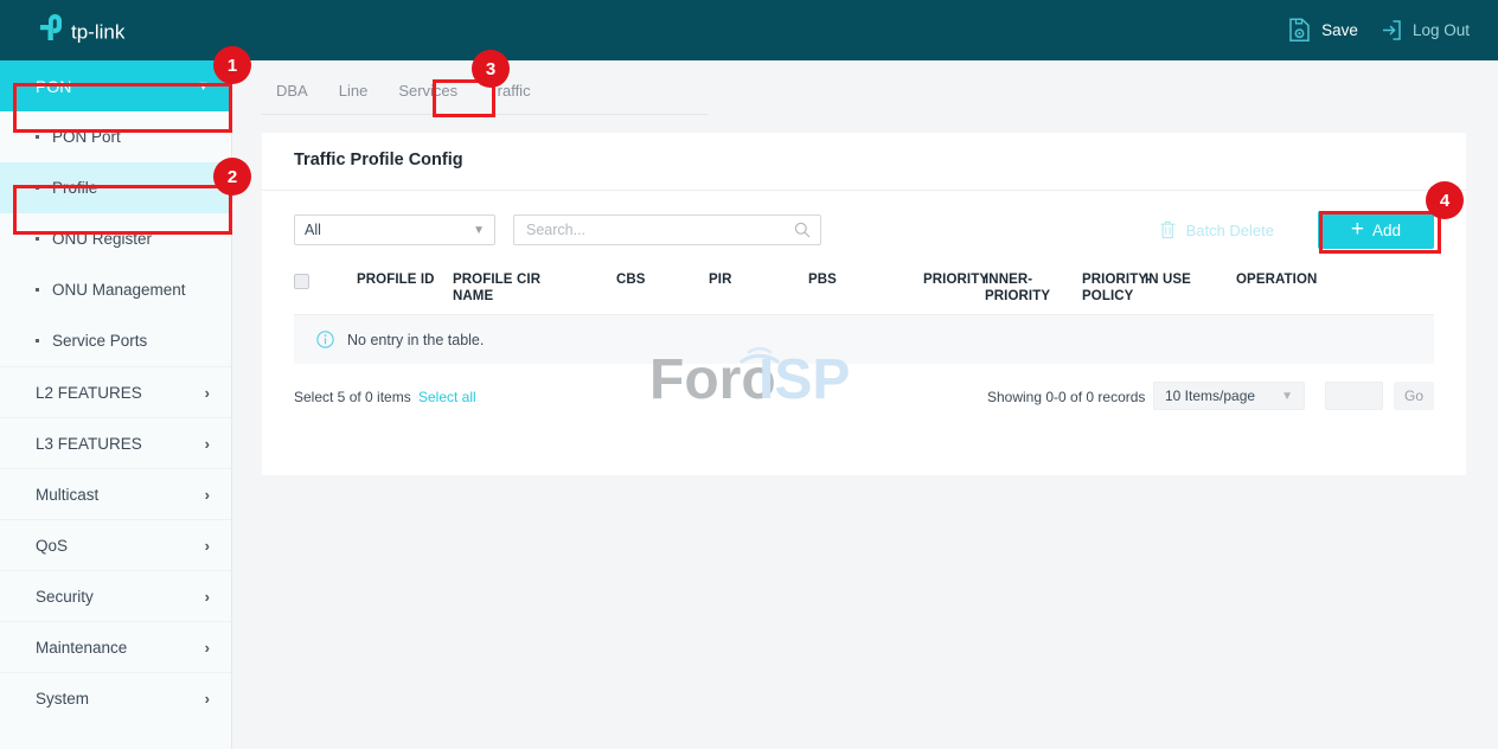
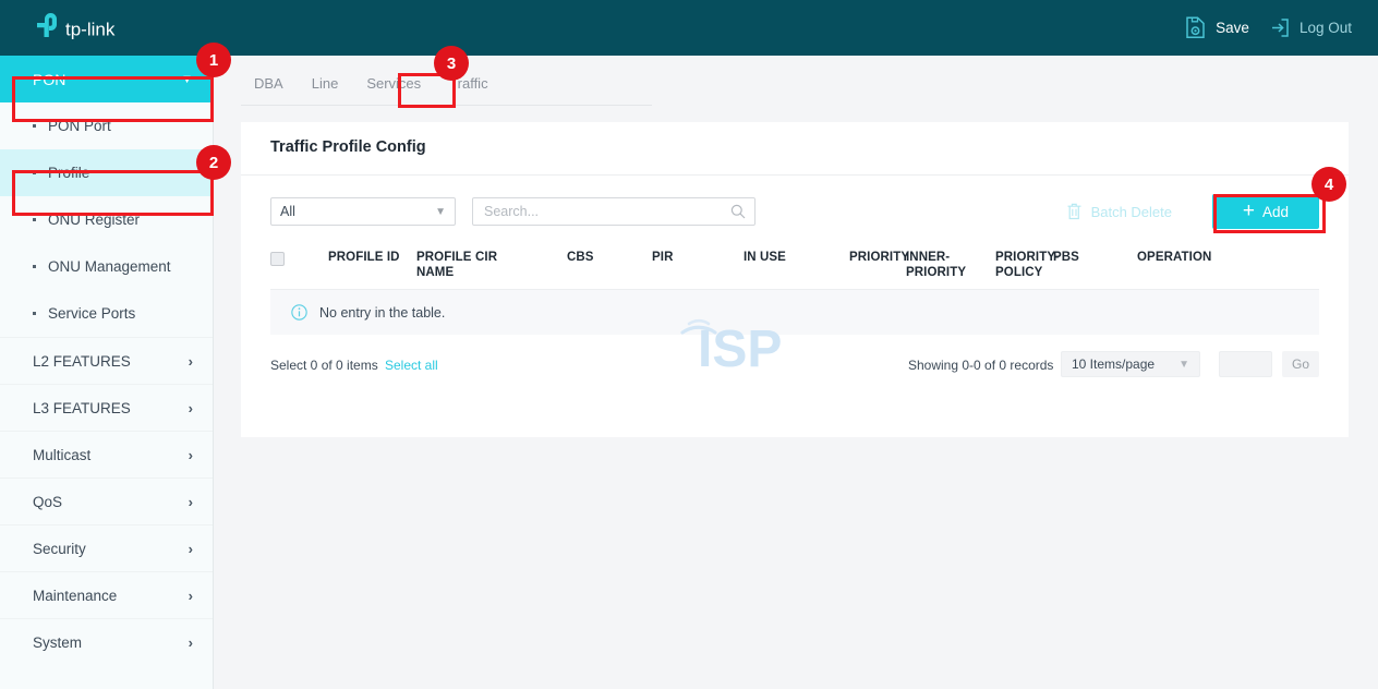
  tp-link
  Save
  Log Out
  PON
  ▼
  PON Port
  Profile
  ONU Register
  ONU Management
  Service Ports
  L2 FEATURES
  ›
  L3 FEATURES
  ›
  Multicast
  ›
  QoS
  ›
  Security
  ›
  Maintenance
  ›
  System
  ›
  DBA
  Line
  Services
  Traffic
  Traffic Profile Config
  All
  ▼
  Search...
  Batch Delete
  +
  Add
  PROFILE ID
  PROFILE NAME
  CIR
  CBS
  PIR
- PBS
+ IN USE
  PRIORITY
  INNER-PRIORITY
  PRIORITYPOLICY
- IN USE
+ PBS
  OPERATION
  No entry in the table.
- Select 5 of 0 items
+ Select 0 of 0 items
  Select all
  Showing 0-0 of 0 records
  10 Items/page
  ▼
  Go
- Foro
  ISP
  1
  2
  3
  4
